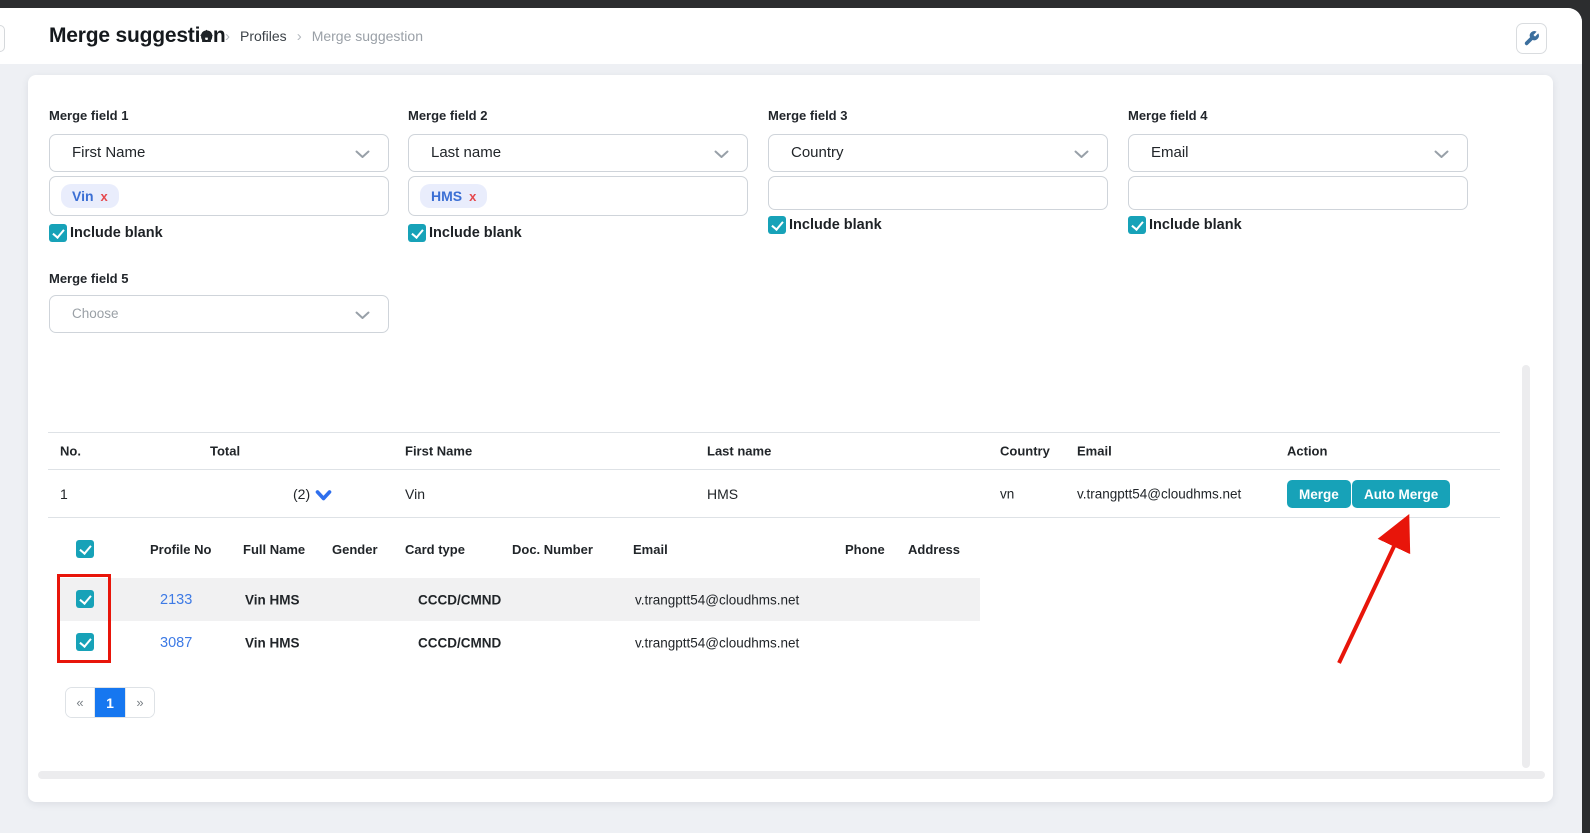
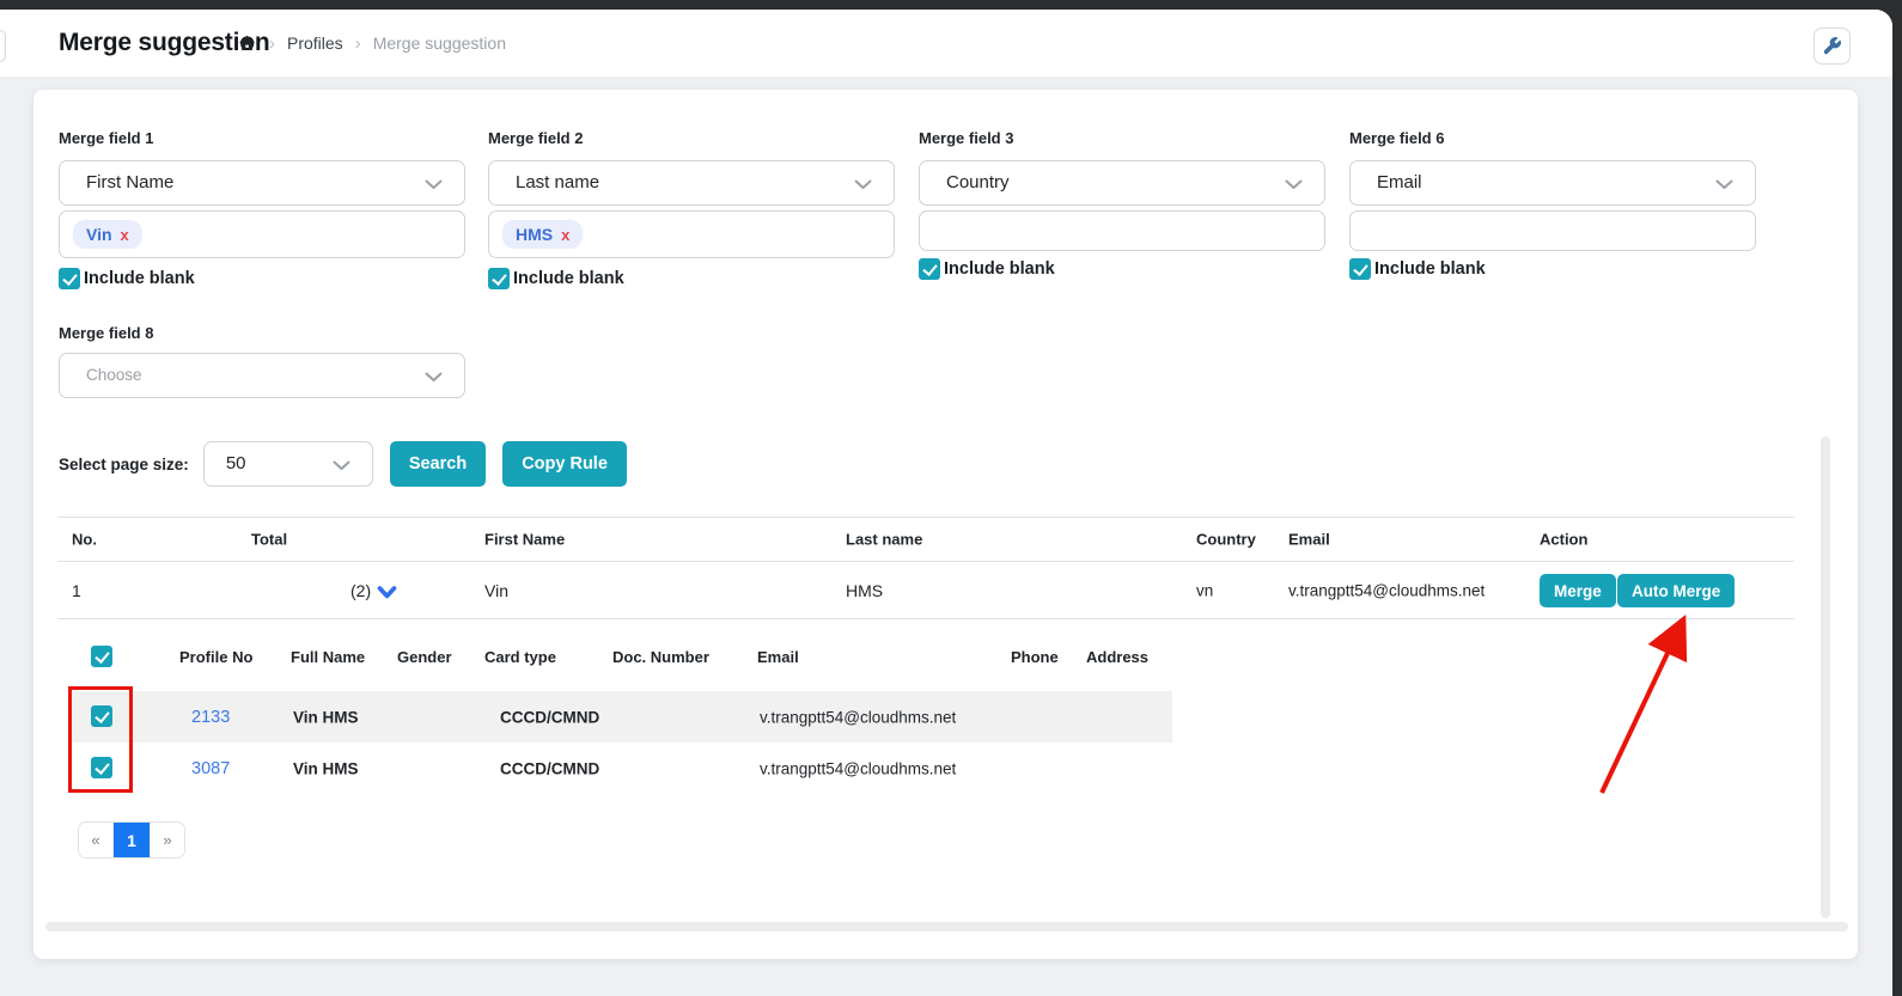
  Merge suggestin
  ›
  Profiles
  ›
  Merge suggestion
  Merge field 1
  First Name
  Vin
  x
  Include blank
  Merge field 2
  Last name
  HMS
  x
  Include blank
  Merge field 3
  Country
  Include blank
- Merge field 4
+ Merge field 6
  Email
  Include blank
- Merge field 5
+ Merge field 8
  Choose
+ Select page size:
+ 50
+ Search
+ Copy Rule
  No.
  Total
  First Name
  Last name
  Country
  Email
  Action
  1
  (2)
  Vin
  HMS
  vn
  v.trangptt54@cloudhms.net
  Merge
  Auto Merge
  Profile No
  Full Name
  Gender
  Card type
  Doc. Number
  Email
  Phone
  Address
  2133
  Vin HMS
  CCCD/CMND
  v.trangptt54@cloudhms.net
  3087
  Vin HMS
  CCCD/CMND
  v.trangptt54@cloudhms.net
  «
  1
  »
